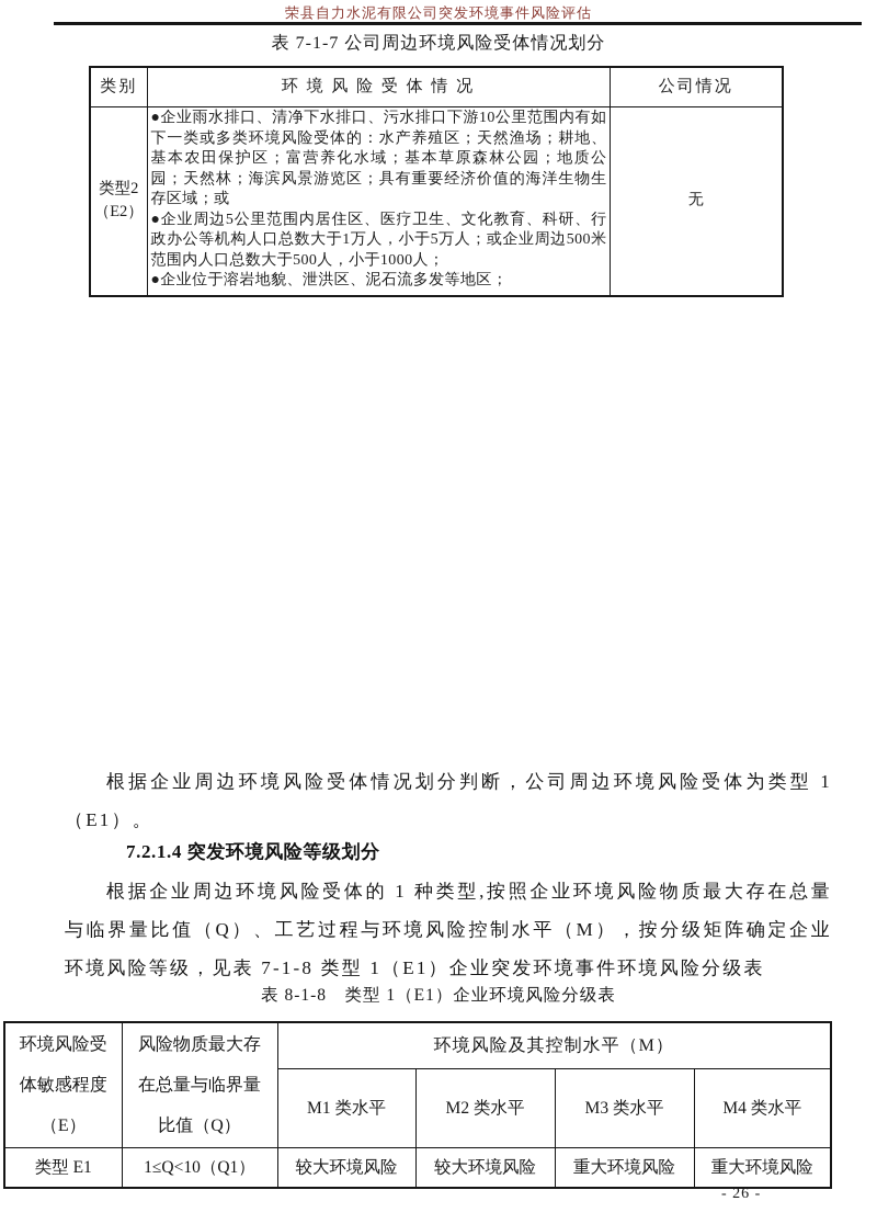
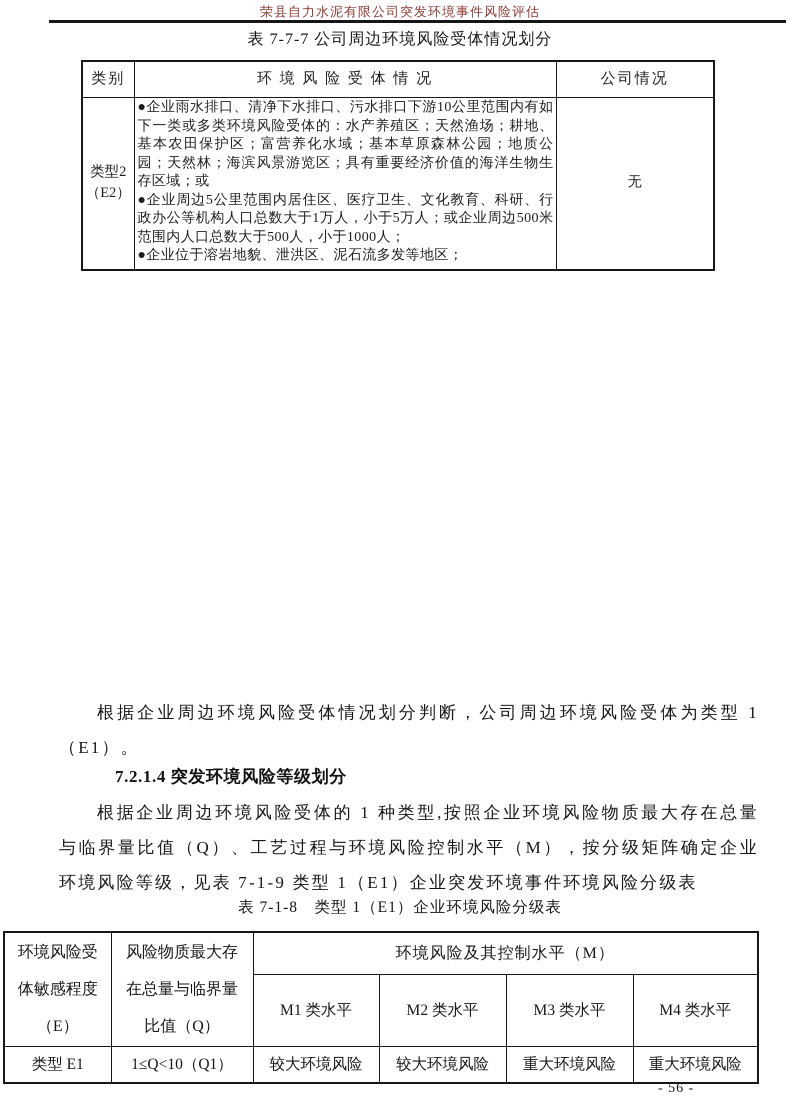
  荣县自力水泥有限公司突发环境事件风险评估
- 表 7-1-7 公司周边环境风险受体情况划分
+ 表 7-7-7 公司周边环境风险受体情况划分
  类别	环 境 风 险 受 体 情 况	公司情况
  类型2（E2）	●企业雨水排口、清净下水排口、污水排口下游10公里范围内有如下一类或多类环境风险受体的：水产养殖区；天然渔场；耕地、基本农田保护区；富营养化水域；基本草原森林公园；地质公园；天然林；海滨风景游览区；具有重要经济价值的海洋生物生存区域；或●企业周边5公里范围内居住区、医疗卫生、文化教育、科研、行政办公等机构人口总数大于1万人，小于5万人；或企业周边500米范围内人口总数大于500人，小于1000人；●企业位于溶岩地貌、泄洪区、泥石流多发等地区；	无
  根据企业周边环境风险受体情况划分判断，公司周边环境风险受体为类型 1（E1）。
  7.2.1.4 突发环境风险等级划分
- 根据企业周边环境风险受体的 1 种类型,按照企业环境风险物质最大存在总量与临界量比值（Q）、工艺过程与环境风险控制水平（M），按分级矩阵确定企业环境风险等级，见表 7-1-8 类型 1（E1）企业突发环境事件环境风险分级表
+ 根据企业周边环境风险受体的 1 种类型,按照企业环境风险物质最大存在总量与临界量比值（Q）、工艺过程与环境风险控制水平（M），按分级矩阵确定企业环境风险等级，见表 7-1-9 类型 1（E1）企业突发环境事件环境风险分级表
- 表 8-1-8 类型 1（E1）企业环境风险分级表
+ 表 7-1-8 类型 1（E1）企业环境风险分级表
  环境风险受体敏感程度（E）	风险物质最大存在总量与临界量比值（Q）	环境风险及其控制水平（M）
  M1 类水平	M2 类水平	M3 类水平	M4 类水平
  类型 E1	1≤Q<10（Q1）	较大环境风险	较大环境风险	重大环境风险	重大环境风险
- - 26 -
+ - 56 -
